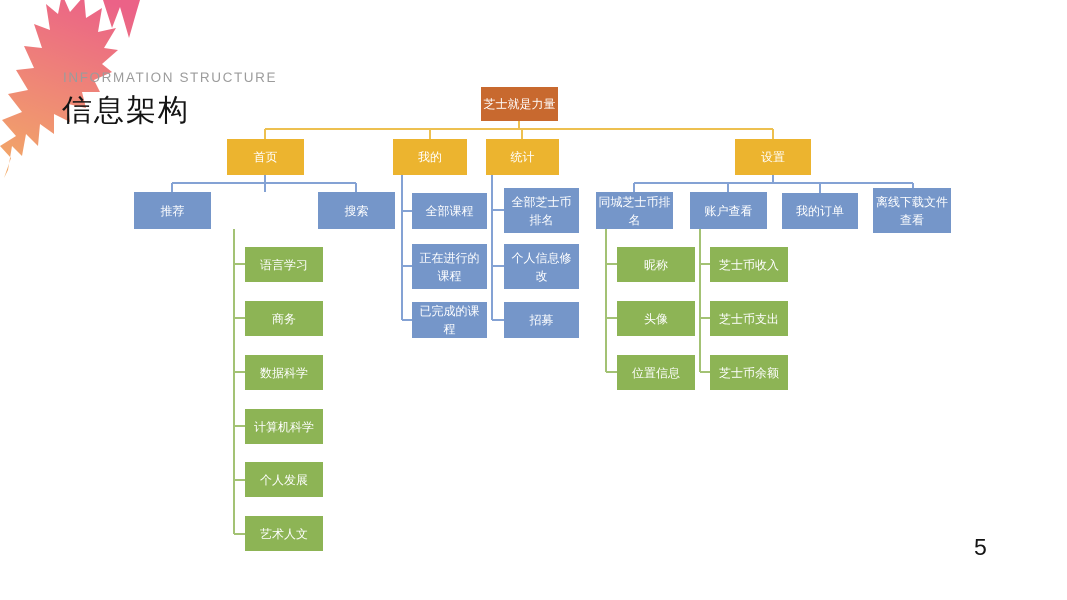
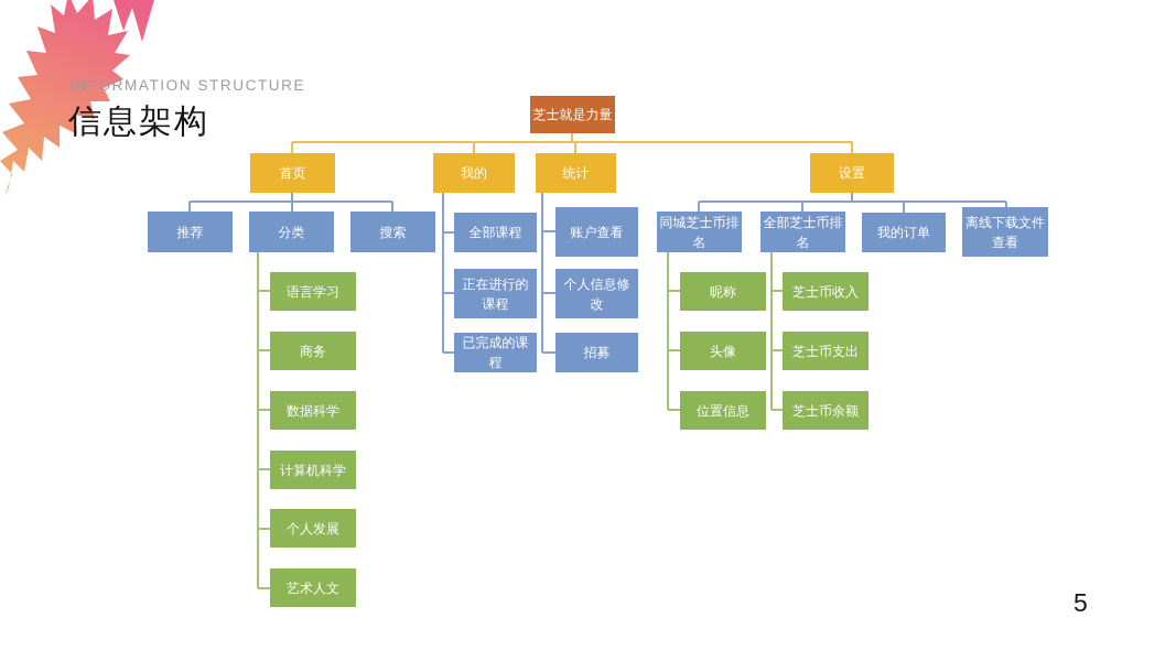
  INFORMATION STRUCTURE
  信息架构
  5
  芝士就是力量
  首页
  我的
  统计
  设置
  推荐
+ 分类
  搜索
  全部课程
  正在进行的课程
  已完成的课程
- 全部芝士币排名
+ 账户查看
  个人信息修改
  招募
  同城芝士币排名
- 账户查看
+ 全部芝士币排名
  我的订单
  离线下载文件查看
  语言学习
  商务
  数据科学
  计算机科学
  个人发展
  艺术人文
  昵称
  头像
  位置信息
  芝士币收入
  芝士币支出
  芝士币余额
